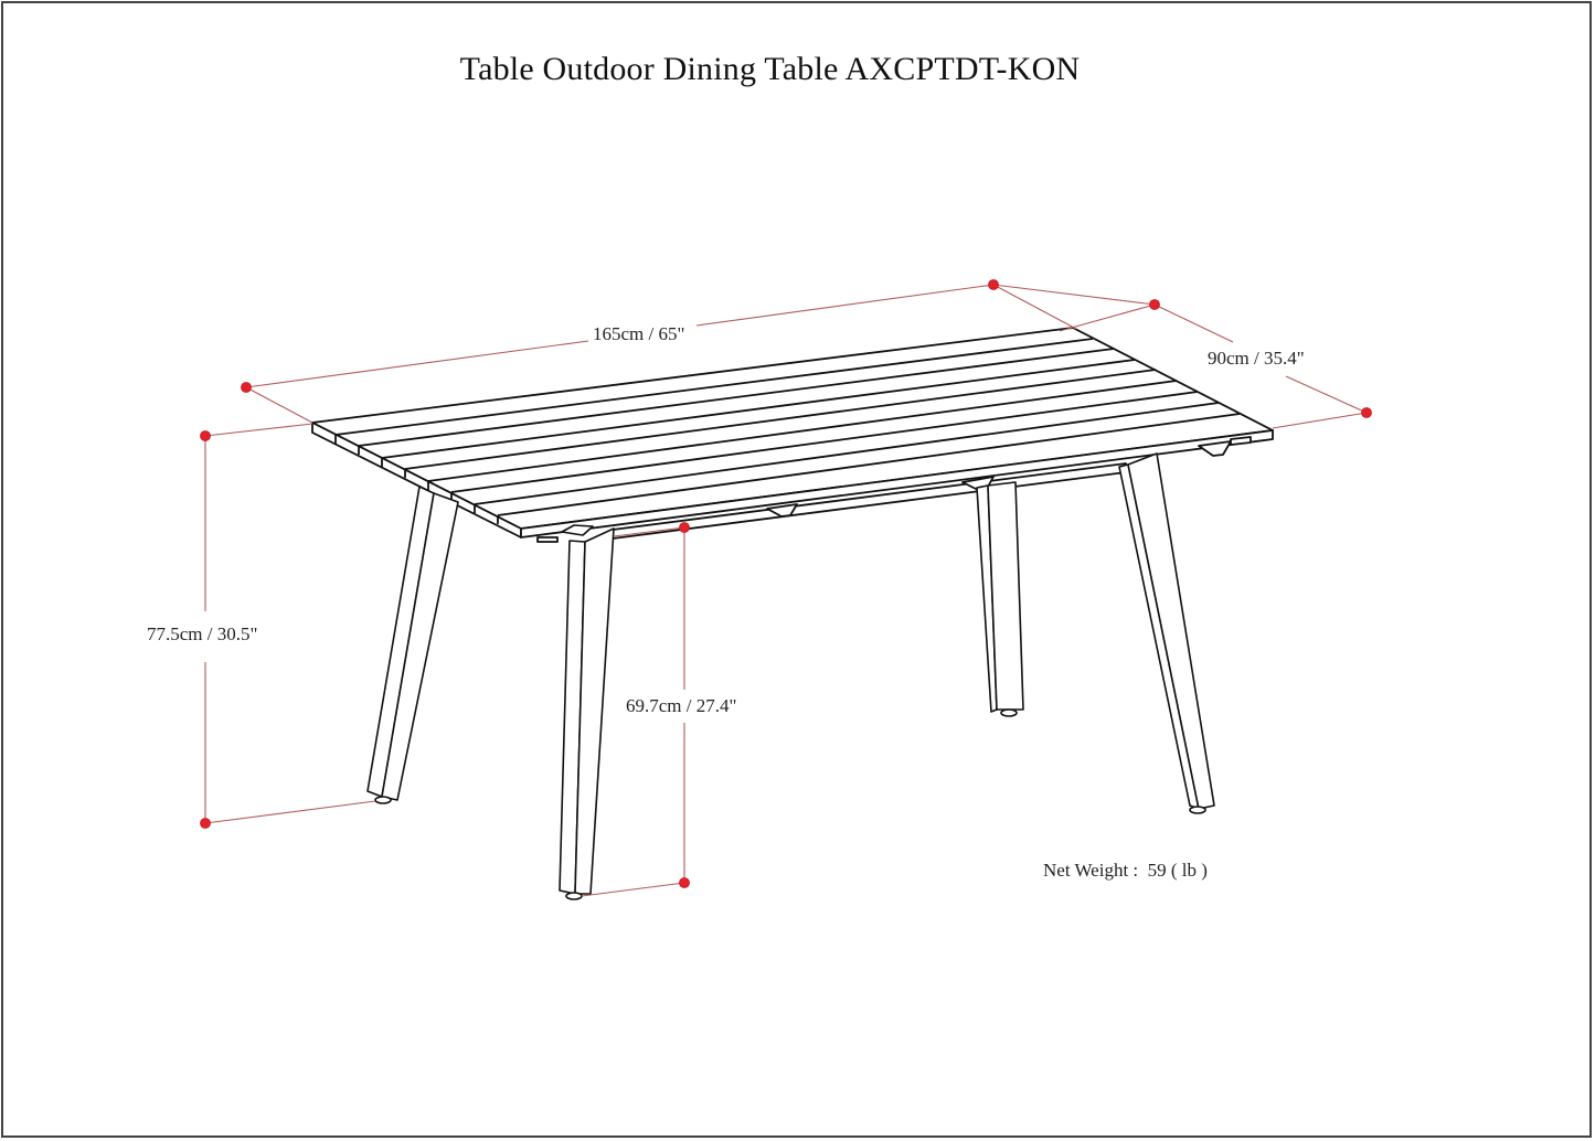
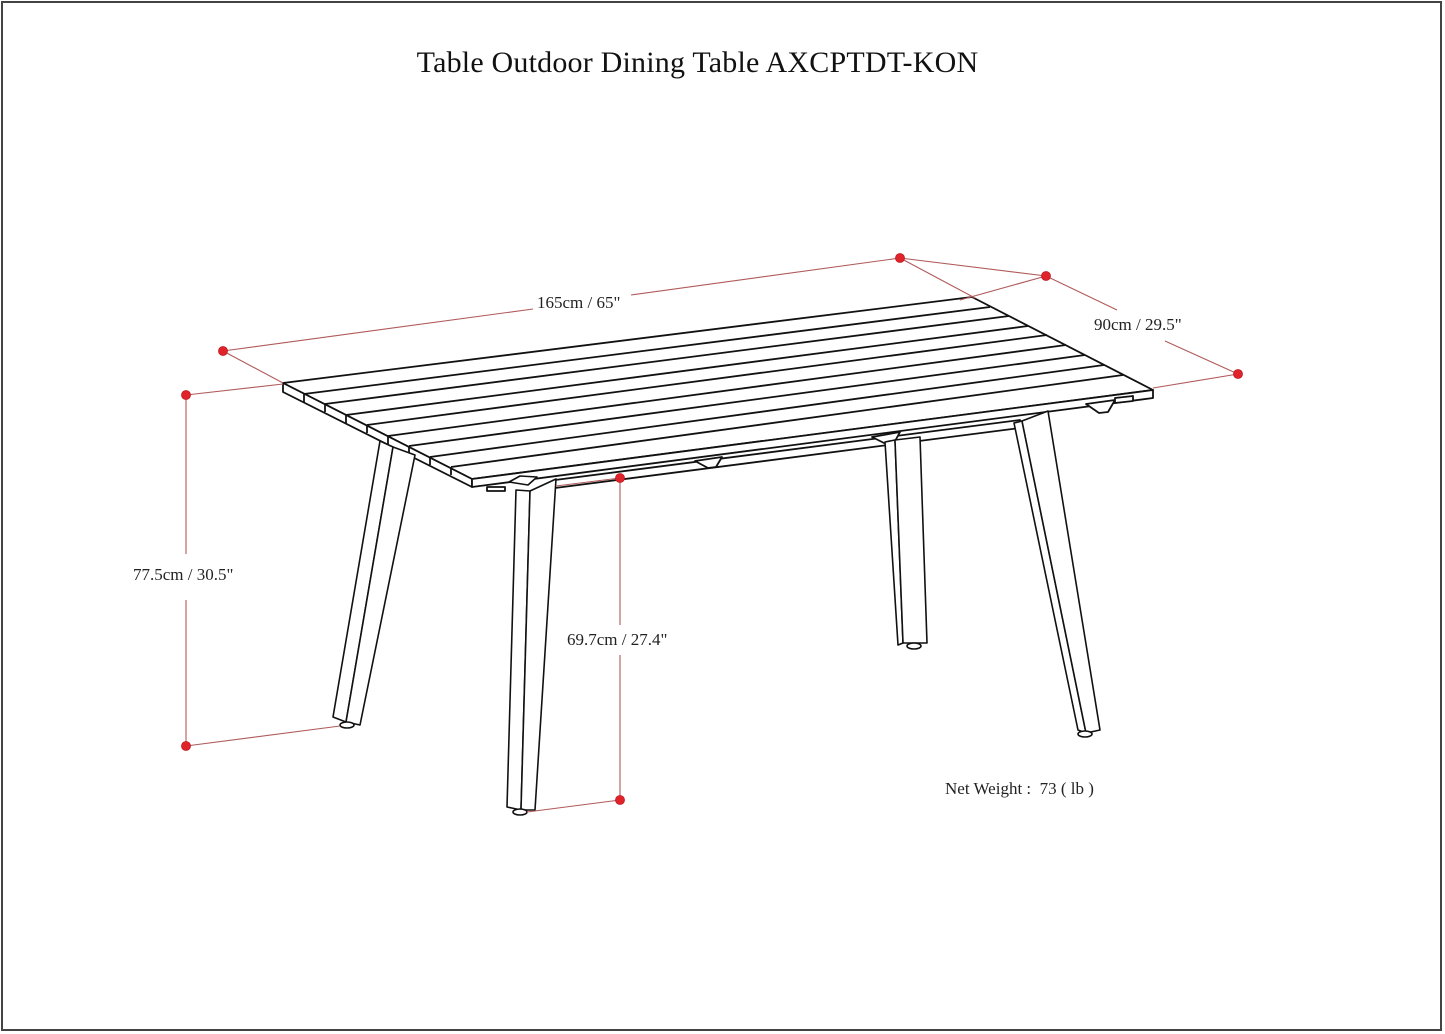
  Table Outdoor Dining Table AXCPTDT-KON
  165cm / 65"
- 90cm / 35.4"
+ 90cm / 29.5"
  77.5cm / 30.5"
  69.7cm / 27.4"
- Net Weight : 59 ( lb )
+ Net Weight : 73 ( lb )
